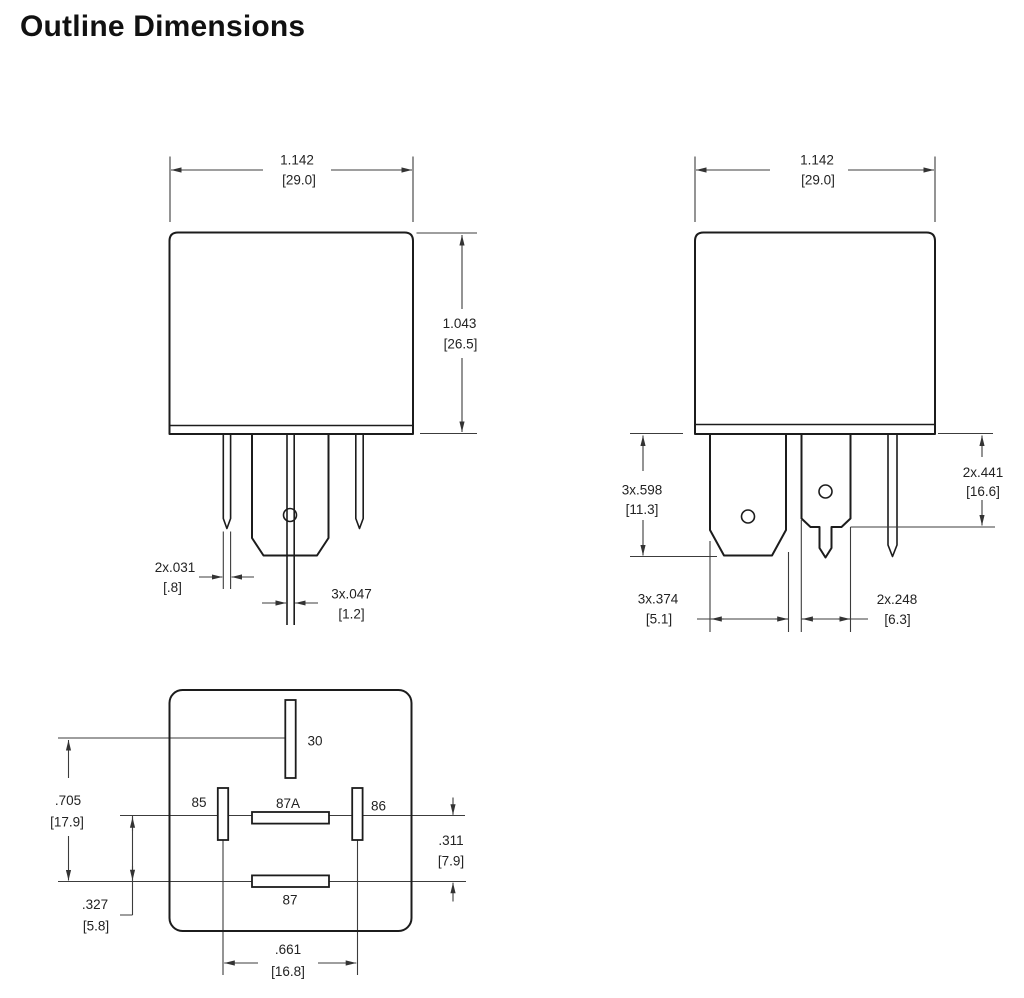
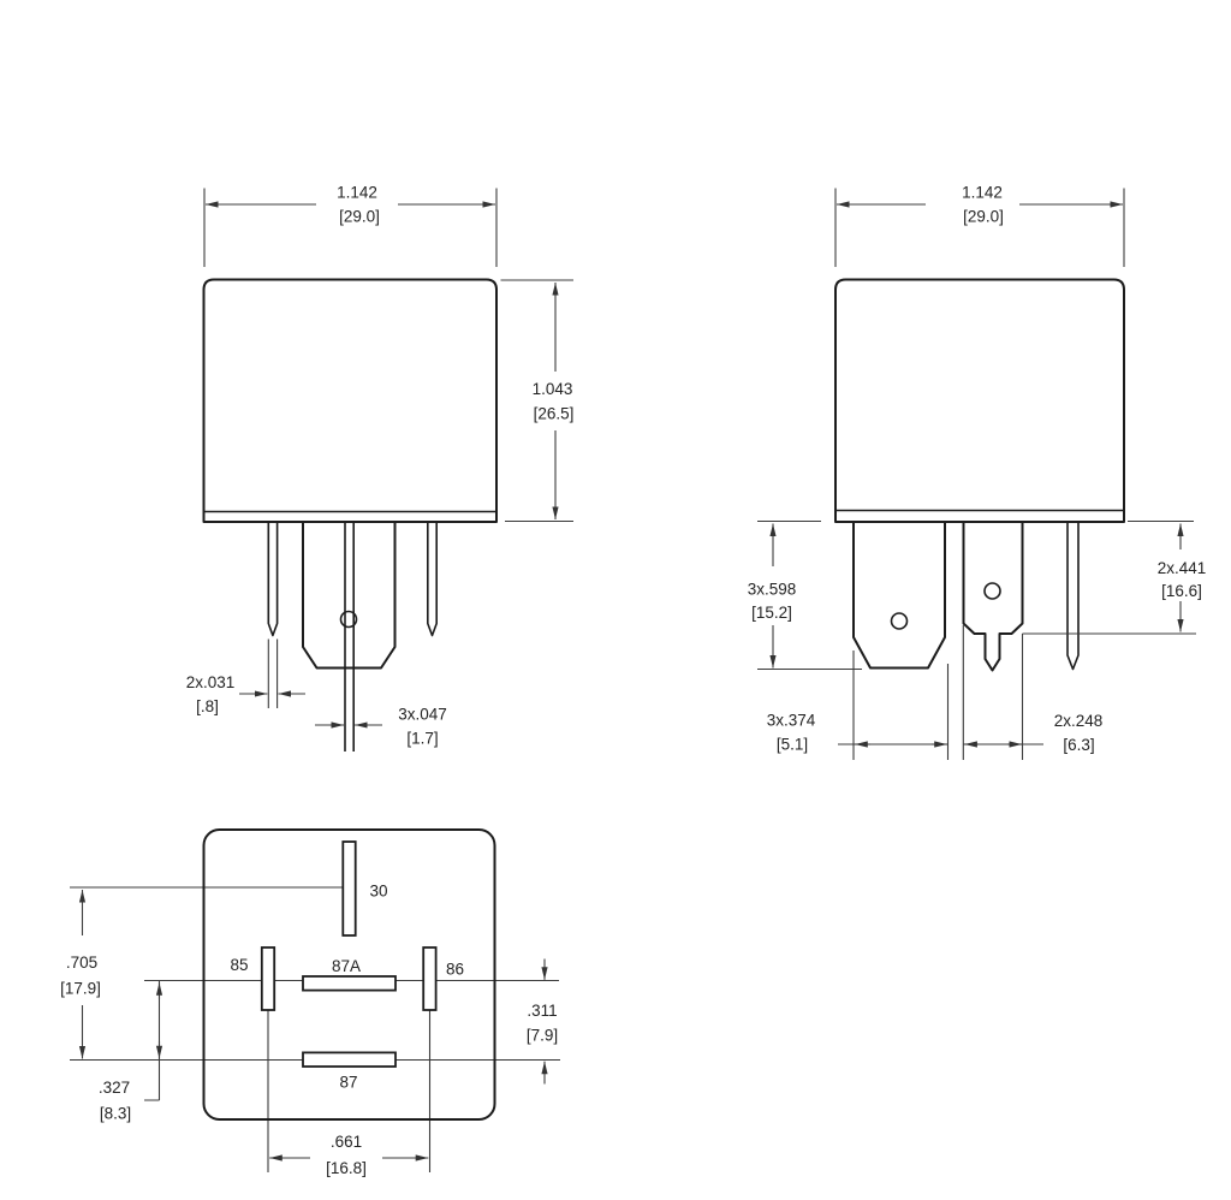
- Outline Dimensions
  1.142
  [29.0]
  1.043
  [26.5]
  2x.031
  [.8]
  3x.047
- [1.2]
+ [1.7]
  1.142
  [29.0]
  3x.598
- [11.3]
+ [15.2]
  2x.441
  [16.6]
  3x.374
  [5.1]
  2x.248
  [6.3]
  30
  85
  87A
  86
  87
  .705
  [17.9]
  .327
- [5.8]
+ [8.3]
  .311
  [7.9]
  .661
  [16.8]
